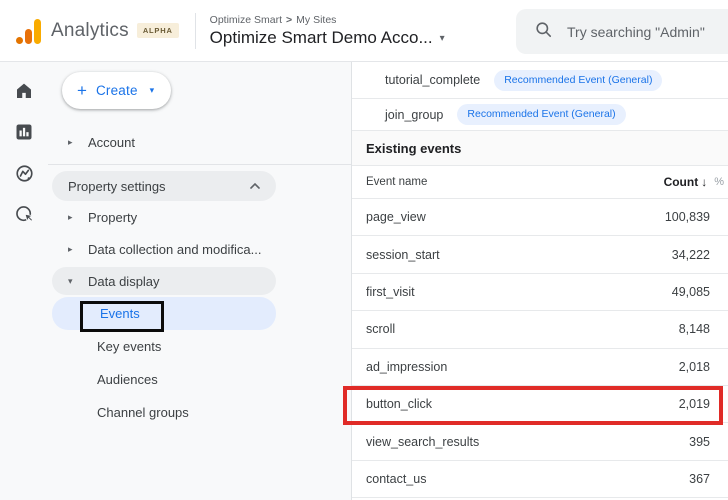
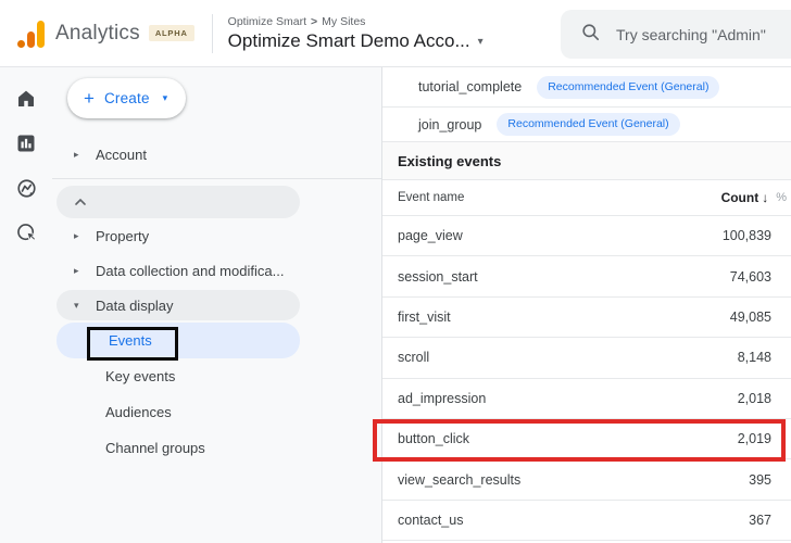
  Analytics
  ALPHA
  Optimize Smart > My Sites
  Optimize Smart Demo Acco...
  ▾
  Try searching "Admin"
  +
  Create
  ▾
  ▸
  Account
- Property settings
  ▸
  Property
  ▸
  Data collection and modifica...
  ▾
  Data display
  Events
  Key events
  Audiences
  Channel groups
  tutorial_complete
  Recommended Event (General)
  join_group
  Recommended Event (General)
  Existing events
  Event name
  Count
  ↓
  %
  page_view
  100,839
  session_start
- 34,222
+ 74,603
  first_visit
  49,085
  scroll
  8,148
  ad_impression
  2,018
  button_click
  2,019
  view_search_results
  395
  contact_us
  367
